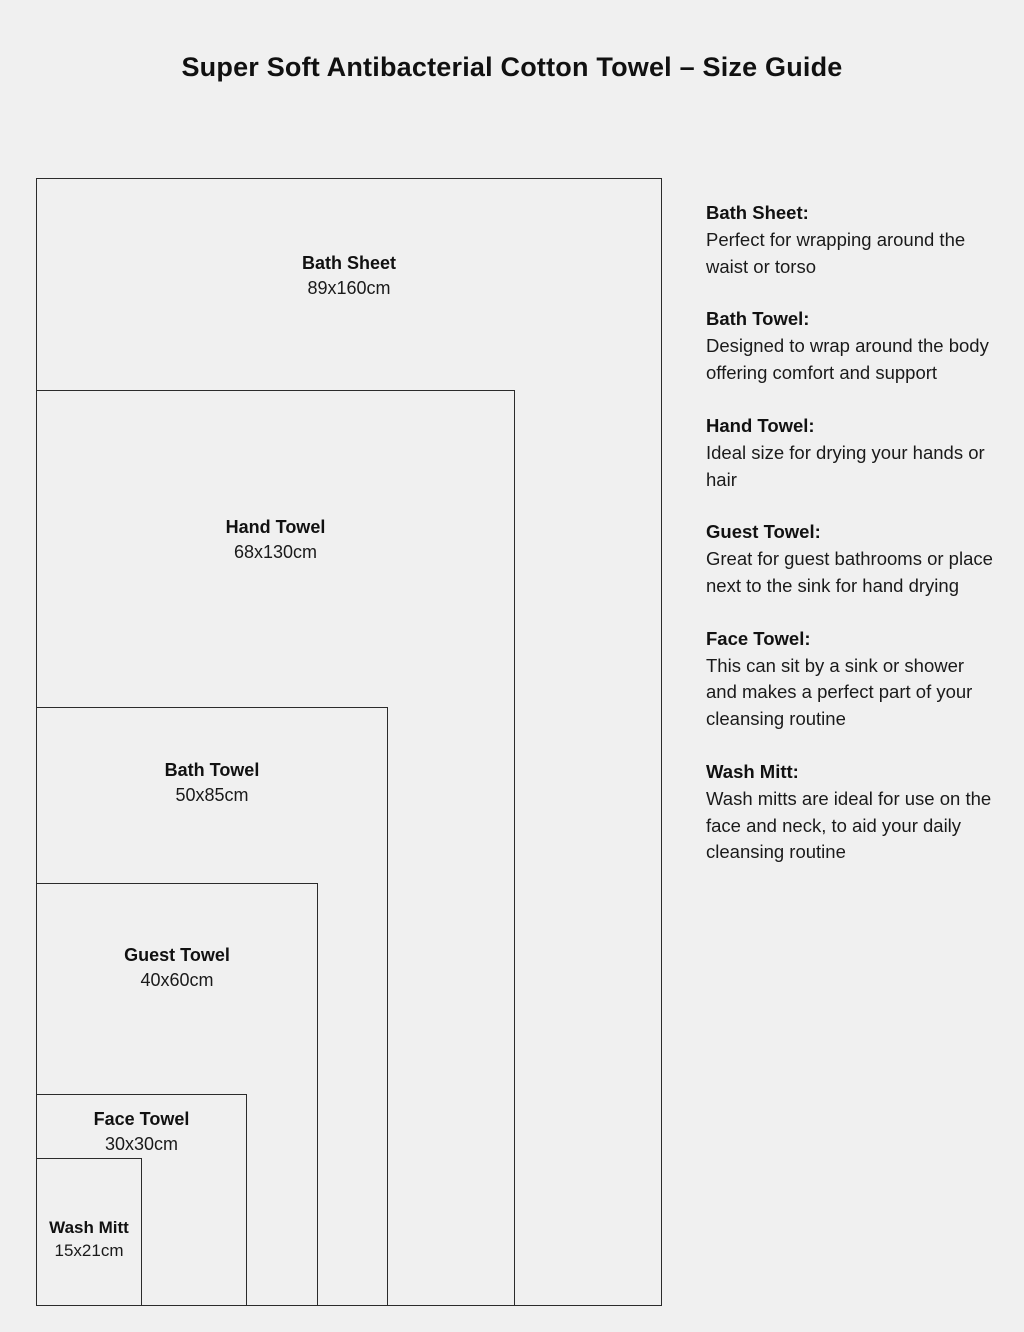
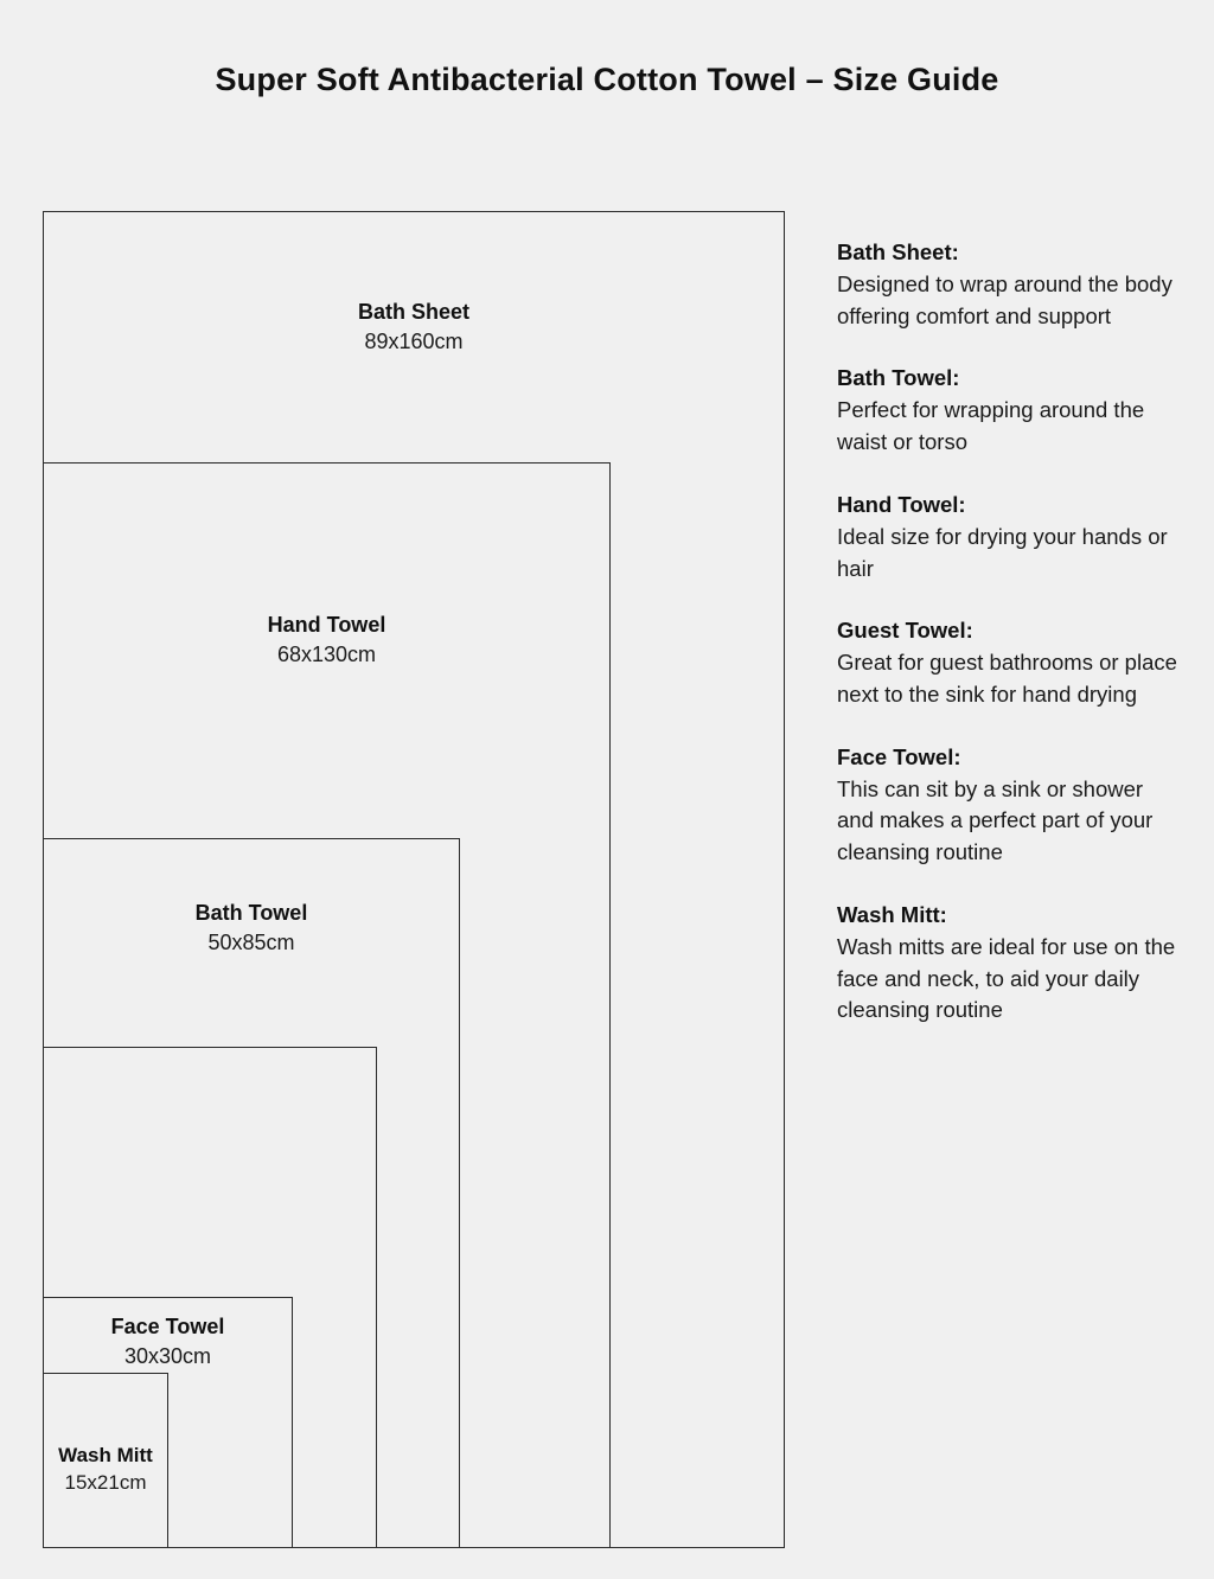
  Super Soft Antibacterial Cotton Towel – Size Guide
  Bath Sheet
  89x160cm
  Hand Towel
  68x130cm
  Bath Towel
  50x85cm
- Guest Towel
- 40x60cm
  Face Towel
  30x30cm
  Wash Mitt
  15x21cm
  Bath Sheet:
- Perfect for wrapping around the waist or torso
+ Designed to wrap around the body offering comfort and support
  Bath Towel:
- Designed to wrap around the body offering comfort and support
+ Perfect for wrapping around the waist or torso
  Hand Towel:
  Ideal size for drying your hands or hair
  Guest Towel:
  Great for guest bathrooms or place next to the sink for hand drying
  Face Towel:
  This can sit by a sink or shower and makes a perfect part of your cleansing routine
  Wash Mitt:
  Wash mitts are ideal for use on the face and neck, to aid your daily cleansing routine
